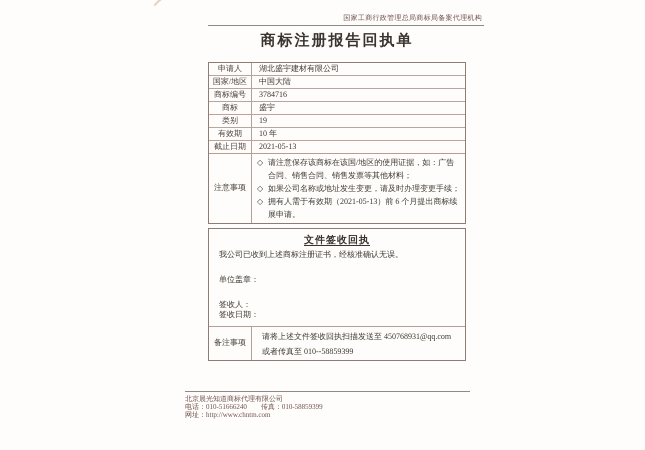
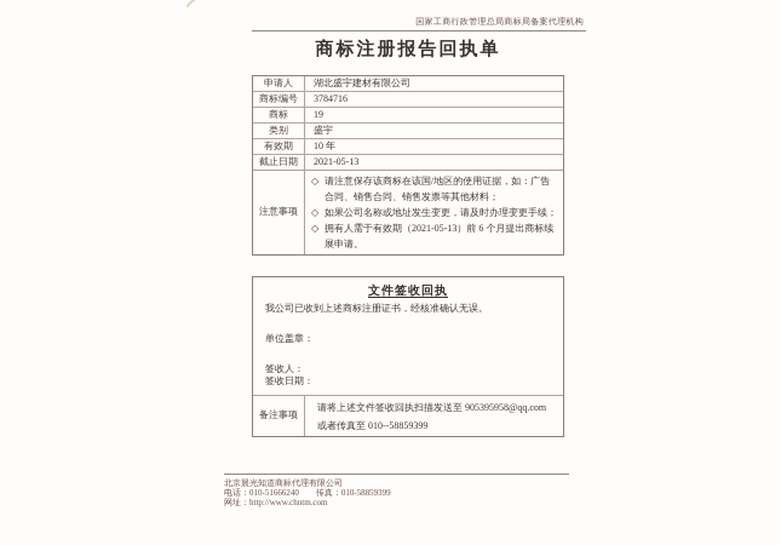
  国家工商行政管理总局商标局备案代理机构
  商标注册报告回执单
  申请人
  湖北盛宇建材有限公司
- 国家/地区
- 中国大陆
  商标编号
  3784716
  商标
- 盛宇
+ 19
  类别
- 19
+ 盛宇
  有效期
  10 年
  截止日期
  2021-05-13
  注意事项
  ◇
  请注意保存该商标在该国/地区的使用证据，如：广告合同、销售合同、销售发票等其他材料；
  ◇
  如果公司名称或地址发生变更，请及时办理变更手续；
  ◇
  拥有人需于有效期（2021-05-13）前 6 个月提出商标续展申请。
  文件签收回执
  我公司已收到上述商标注册证书，经核准确认无误。
  单位盖章：
  签收人：
  签收日期：
  备注事项
- 请将上述文件签收回执扫描发送至 450768931@qq.com
+ 请将上述文件签收回执扫描发送至 905395958@qq.com
  或者传真至 010--58859399
  北京晨光知道商标代理有限公司
  电话：010-51666240 传真：010-58859399
  网址：http://www.chntm.com
